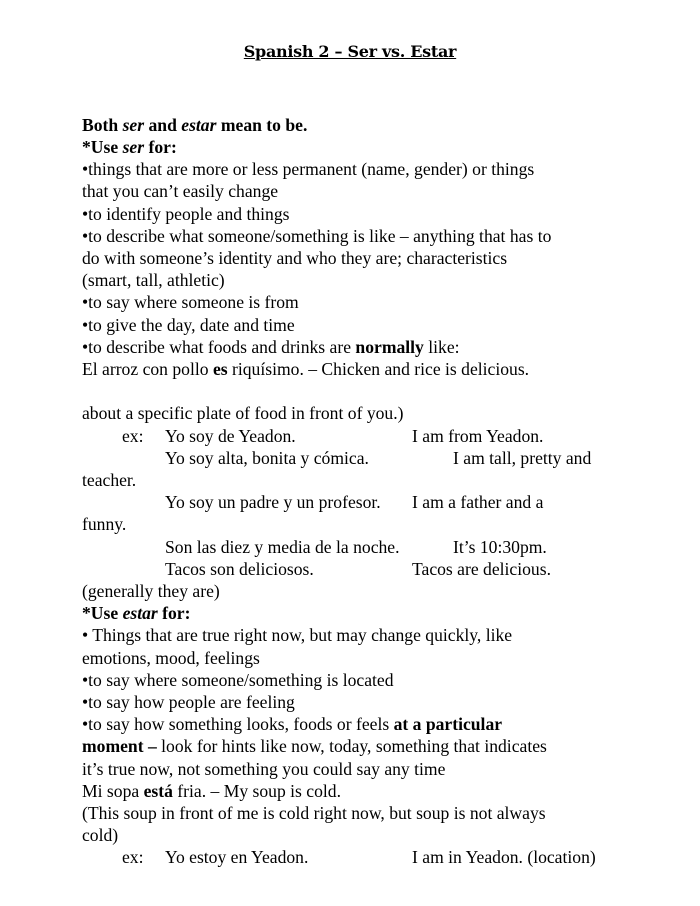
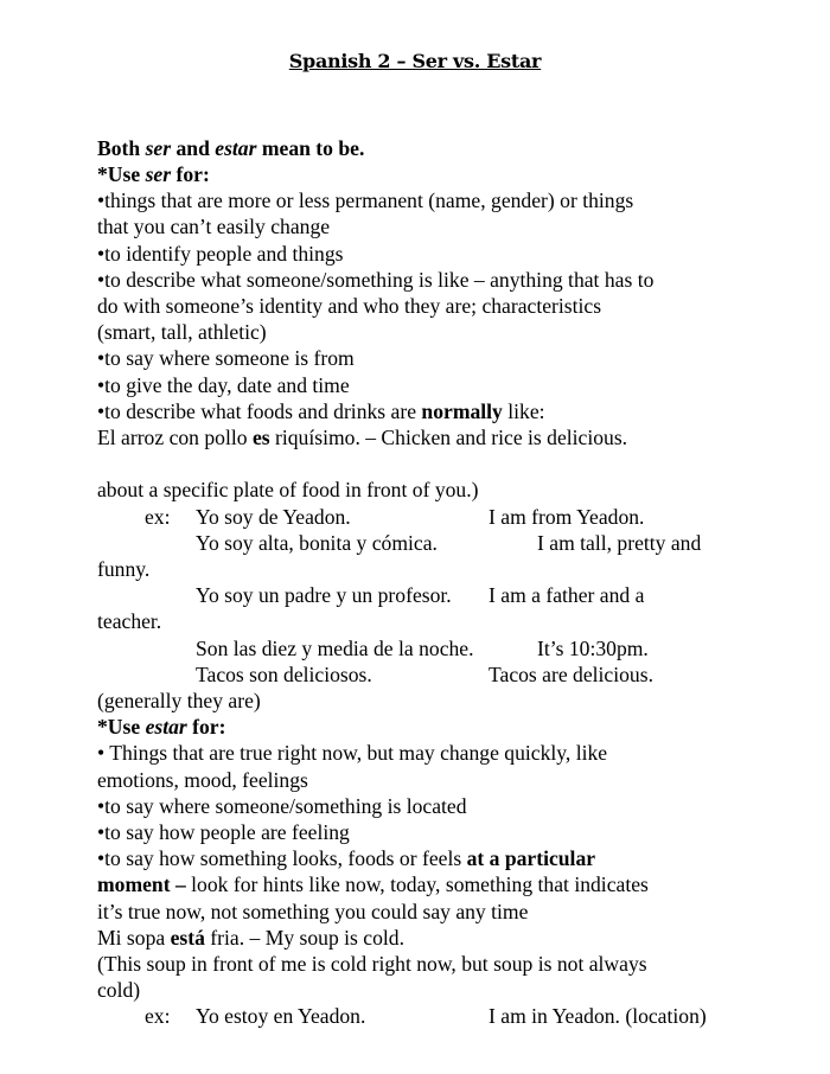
  Spanish 2 – Ser vs. Estar
  Both ser and estar mean to be.
  *Use ser for:
  •things that are more or less permanent (name, gender) or things
  that you can’t easily change
  •to identify people and things
  •to describe what someone/something is like – anything that has to
  do with someone’s identity and who they are; characteristics
  (smart, tall, athletic)
  •to say where someone is from
  •to give the day, date and time
  •to describe what foods and drinks are normally like:
  El arroz con pollo es riquísimo. – Chicken and rice is delicious.
  about a specific plate of food in front of you.)
  ex:
  Yo soy de Yeadon.
  I am from Yeadon.
  Yo soy alta, bonita y cómica.
  I am tall, pretty and
- teacher.
+ funny.
  Yo soy un padre y un profesor.
  I am a father and a
- funny.
+ teacher.
  Son las diez y media de la noche.
  It’s 10:30pm.
  Tacos son deliciosos.
  Tacos are delicious.
  (generally they are)
  *Use estar for:
  • Things that are true right now, but may change quickly, like
  emotions, mood, feelings
  •to say where someone/something is located
  •to say how people are feeling
  •to say how something looks, foods or feels at a particular
  moment – look for hints like now, today, something that indicates
  it’s true now, not something you could say any time
  Mi sopa está fria. – My soup is cold.
  (This soup in front of me is cold right now, but soup is not always
  cold)
  ex:
  Yo estoy en Yeadon.
  I am in Yeadon. (location)
